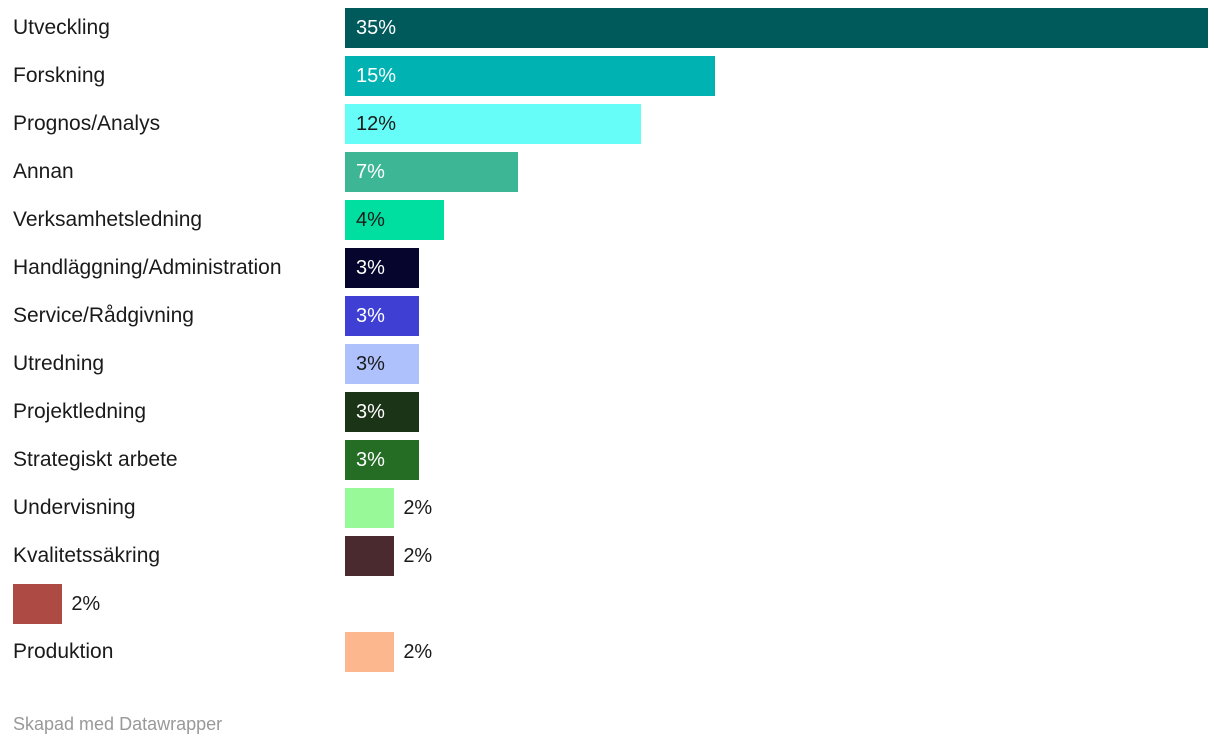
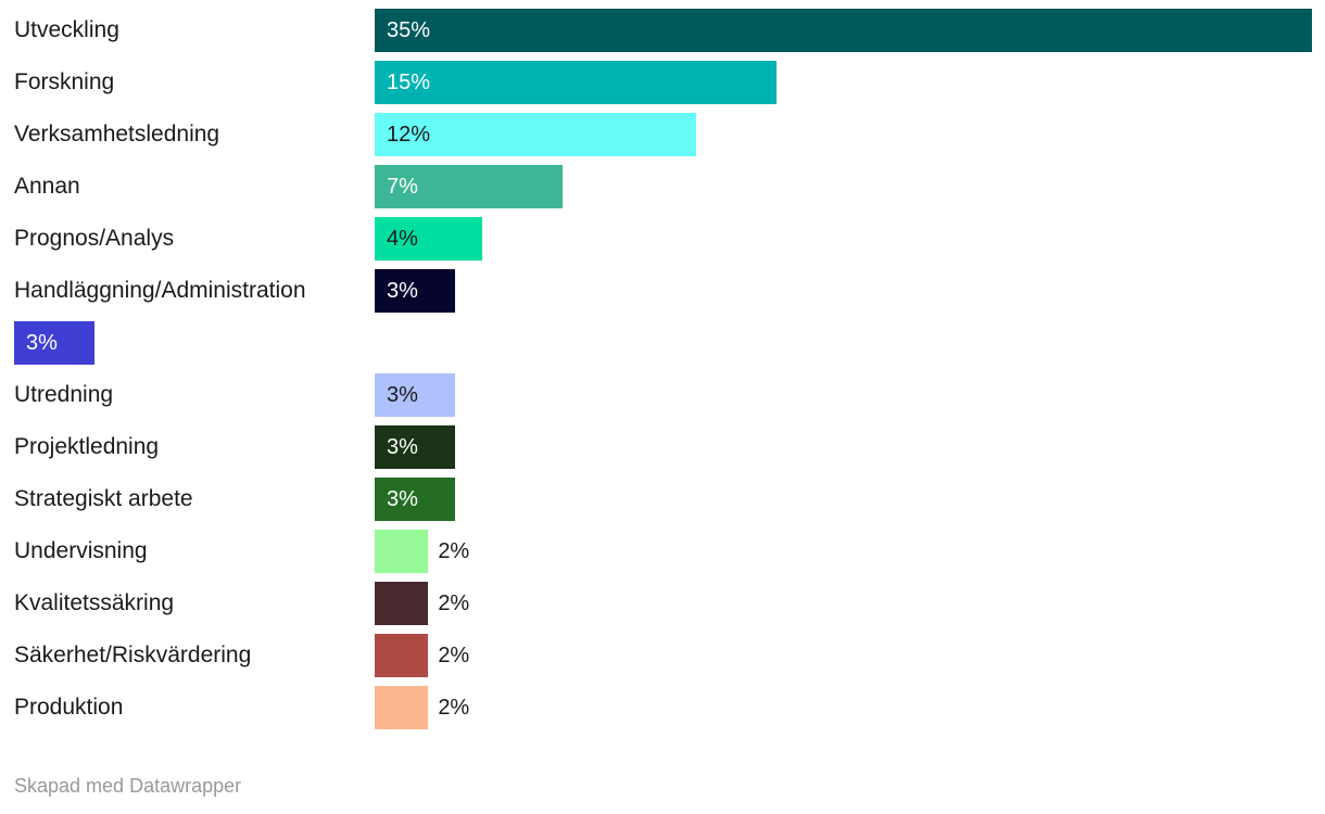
  Utveckling
  35%
  Forskning
  15%
- Prognos/Analys
+ Verksamhetsledning
  12%
  Annan
  7%
- Verksamhetsledning
+ Prognos/Analys
  4%
  Handläggning/Administration
  3%
- Service/Rådgivning
  3%
  Utredning
  3%
  Projektledning
  3%
  Strategiskt arbete
  3%
  Undervisning
  2%
  Kvalitetssäkring
  2%
+ Säkerhet/Riskvärdering
  2%
  Produktion
  2%
  Skapad med Datawrapper
